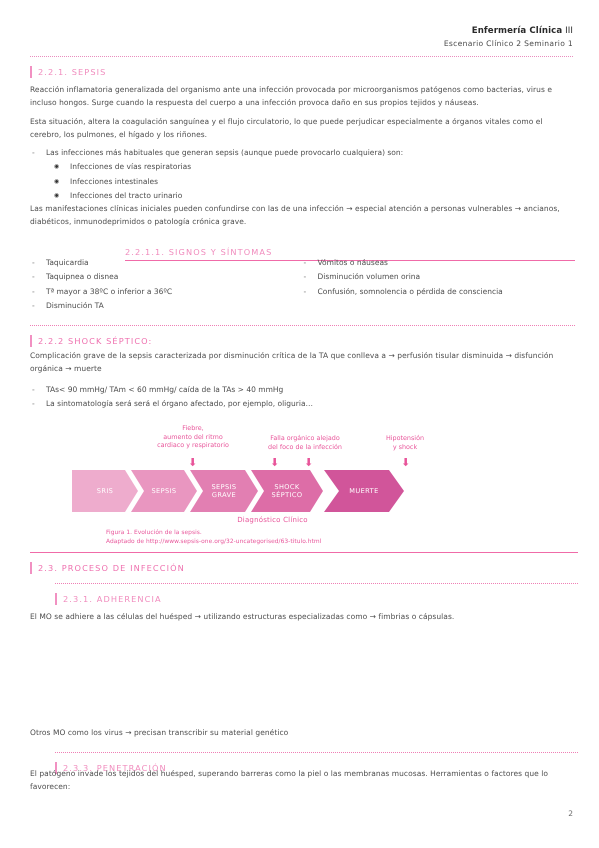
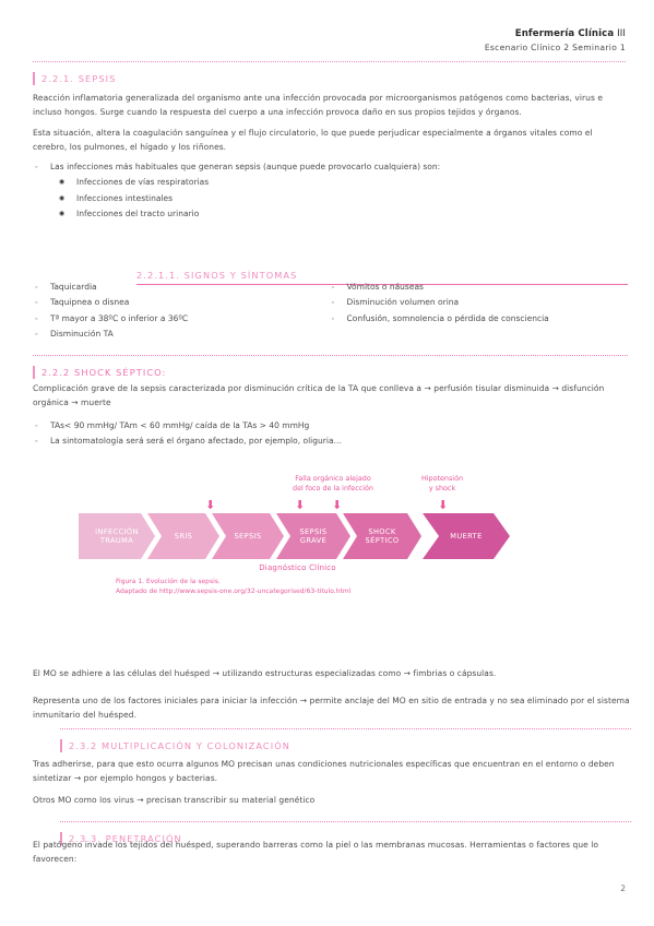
  Enfermería Clínica III
  Escenario Clínico 2 Seminario 1
  2.2.1. SEPSIS
- Reacción inflamatoria generalizada del organismo ante una infección provocada por microorganismos patógenos como bacterias, virus e incluso hongos. Surge cuando la respuesta del cuerpo a una infección provoca daño en sus propios tejidos y náuseas.
+ Reacción inflamatoria generalizada del organismo ante una infección provocada por microorganismos patógenos como bacterias, virus e incluso hongos. Surge cuando la respuesta del cuerpo a una infección provoca daño en sus propios tejidos y órganos.
  Esta situación, altera la coagulación sanguínea y el flujo circulatorio, lo que puede perjudicar especialmente a órganos vitales como el cerebro, los pulmones, el hígado y los riñones.
  -
  Las infecciones más habituales que generan sepsis (aunque puede provocarlo cualquiera) son:
  Infecciones de vías respiratorias
  Infecciones intestinales
  Infecciones del tracto urinario
- Las manifestaciones clínicas iniciales pueden confundirse con las de una infección → especial atención a personas vulnerables → ancianos, diabéticos, inmunodeprimidos o patología crónica grave.
  2.2.1.1. SIGNOS Y SÍNTOMAS
  -
  Taquicardia
  -
  Taquipnea o disnea
  -
  Tª mayor a 38ºC o inferior a 36ºC
  -
  Disminución TA
  -
  Vómitos o náuseas
  -
  Disminución volumen orina
  -
  Confusión, somnolencia o pérdida de consciencia
  2.2.2 SHOCK SÉPTICO:
  Complicación grave de la sepsis caracterizada por disminución crítica de la TA que conlleva a → perfusión tisular disminuida → disfunción orgánica → muerte
  -
  TAs< 90 mmHg/ TAm < 60 mmHg/ caída de la TAs > 40 mmHg
  -
  La sintomatología será será el órgano afectado, por ejemplo, oliguria…
- Fiebre,
- aumento del ritmo
- cardiaco y respiratorio
  Falla orgánico alejado
  del foco de la infección
  Hipotensión
  y shock
  ⬇
  ⬇
  ⬇
  ⬇
+ INFECCIÓN
+ TRAUMA
  SRIS
  SEPSIS
  SEPSIS
  GRAVE
  SHOCK
  SÉPTICO
  MUERTE
  Diagnóstico Clínico
- 2.3. PROCESO DE INFECCIÓN
- 2.3.1. ADHERENCIA
  El MO se adhiere a las células del huésped → utilizando estructuras especializadas como → fimbrias o cápsulas.
+ Representa uno de los factores iniciales para iniciar la infección → permite anclaje del MO en sitio de entrada y no sea eliminado por el sistema inmunitario del huésped.
+ 2.3.2 MULTIPLICACIÓN Y COLONIZACIÓN
+ Tras adherirse, para que esto ocurra algunos MO precisan unas condiciones nutricionales específicas que encuentran en el entorno o deben sintetizar → por ejemplo hongos y bacterias.
  Otros MO como los virus → precisan transcribir su material genético
  2.3.3. PENETRACIÓN
  El patógeno invade los tejidos del huésped, superando barreras como la piel o las membranas mucosas. Herramientas o factores que lo favorecen:
  2
